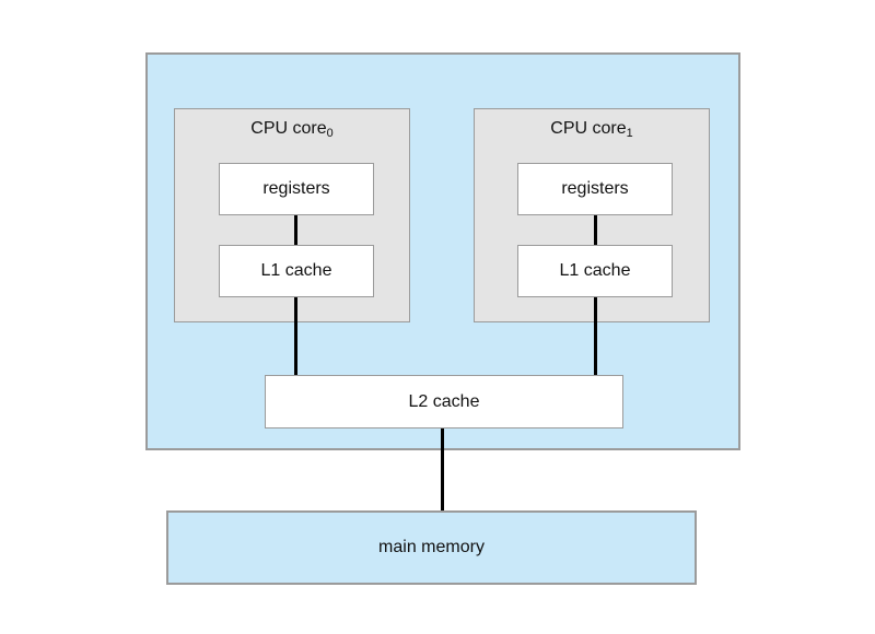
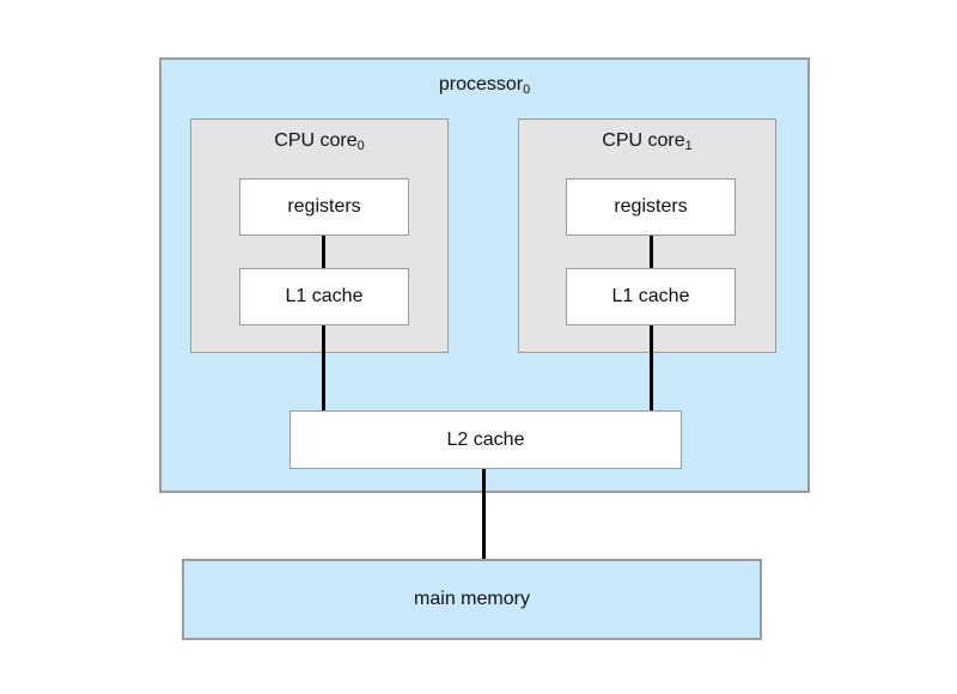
+ processor0
  CPU core0
  CPU core1
  registers
  L1 cache
  registers
  L1 cache
  L2 cache
  main memory
